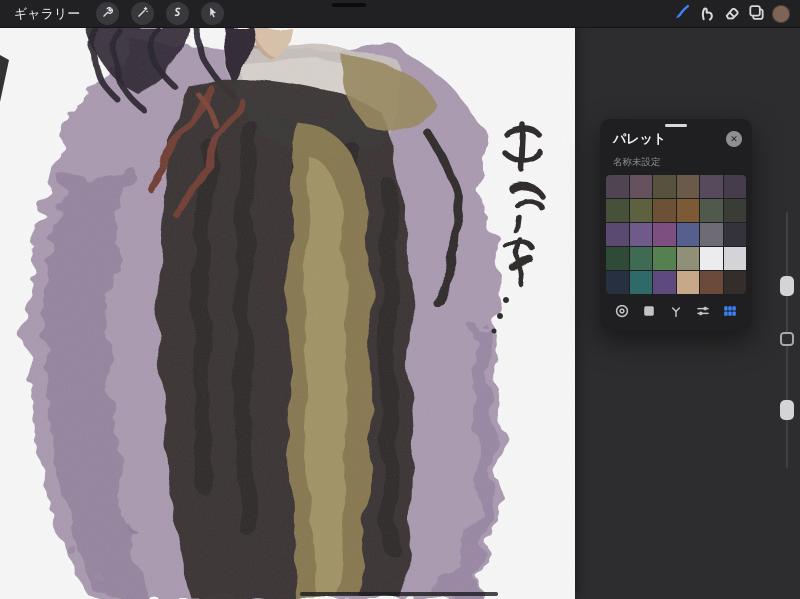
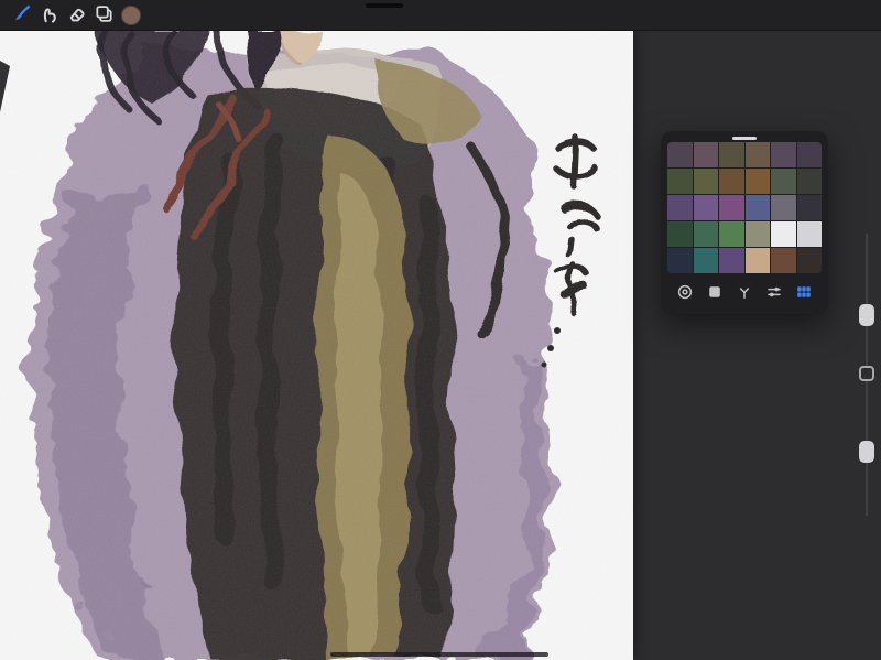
- ギャラリー
- パレット
- ✕
- 名称未設定
